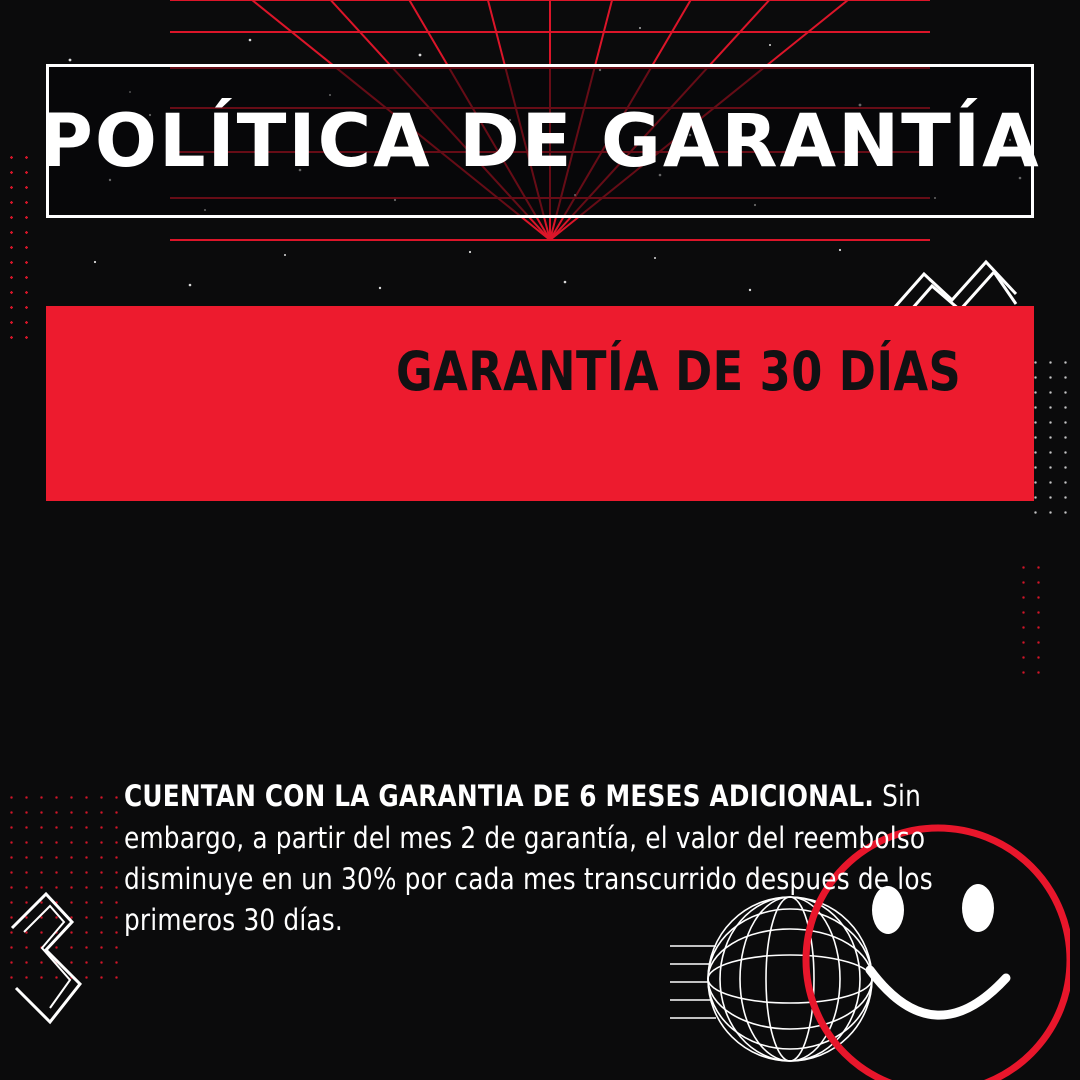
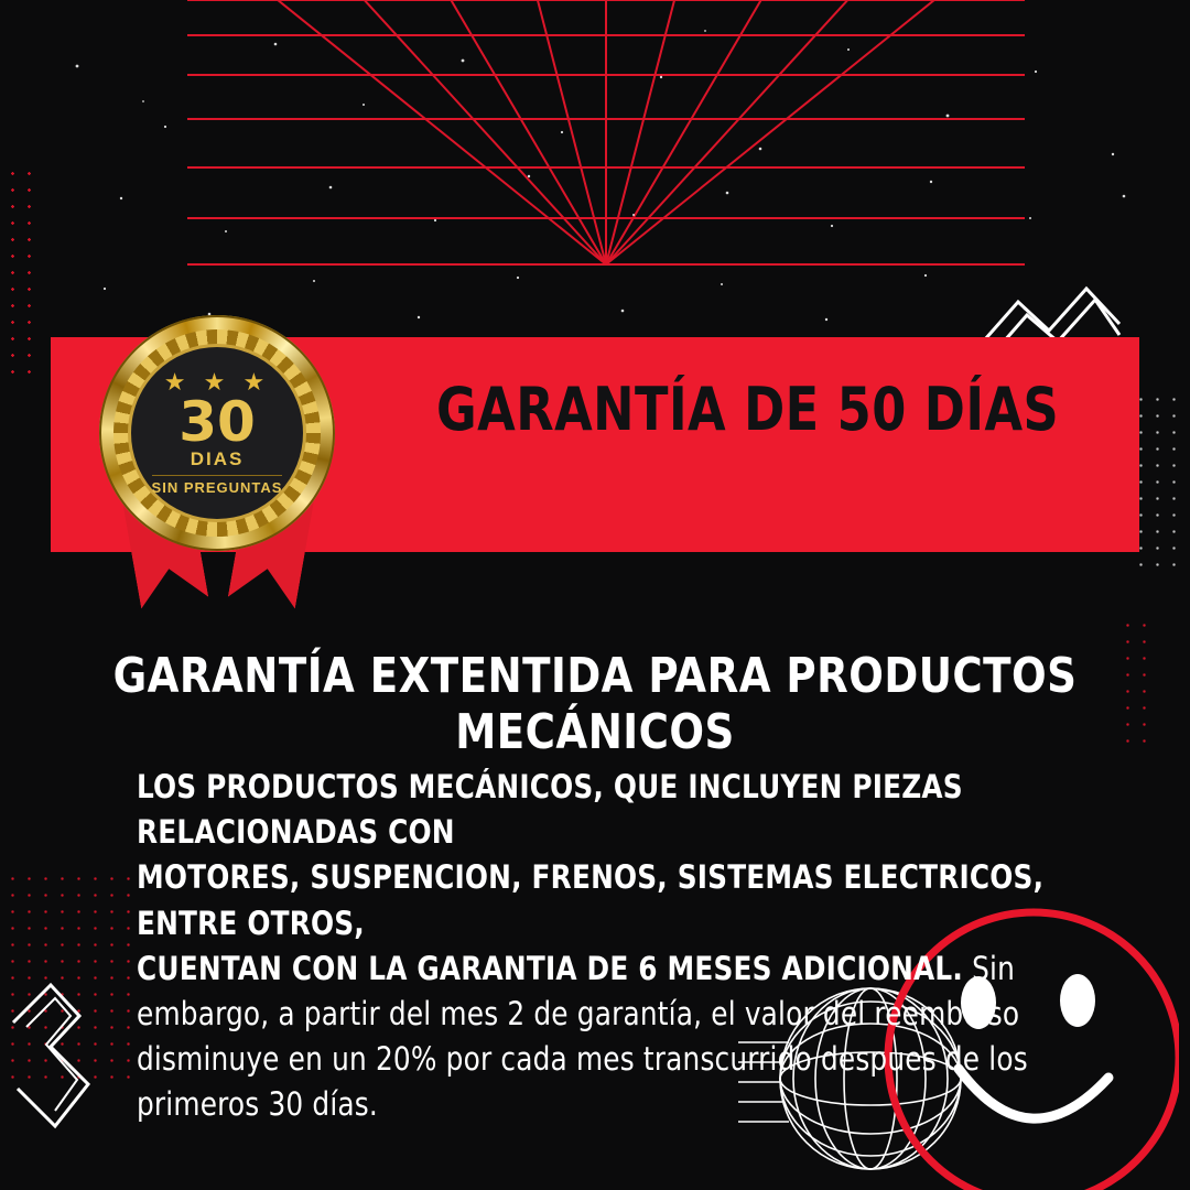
- POLÍTICA DE GARANTÍA
- GARANTÍA DE 30 DÍAS
+ GARANTÍA DE 50 DÍAS
+ ★ ★ ★
+ 30
+ DIAS
+ SIN PREGUNTAS
+ GARANTÍA EXTENTIDA PARA PRODUCTOS MECÁNICOS
+ LOS PRODUCTOS MECÁNICOS, QUE INCLUYEN PIEZAS RELACIONADAS CON
+ MOTORES, SUSPENCION, FRENOS, SISTEMAS ELECTRICOS, ENTRE OTROS,
- CUENTAN CON LA GARANTIA DE 6 MESES ADICIONAL. Sin embargo, a partir del mes 2 de garantía, el valor del reembolso disminuye en un 30% por cada mes transcurrido despues de los primeros 30 días.
+ CUENTAN CON LA GARANTIA DE 6 MESES ADICIONAL. Sin embargo, a partir del mes 2 de garantía, el valor del reembolso disminuye en un 20% por cada mes transcurrido despues de los primeros 30 días.
